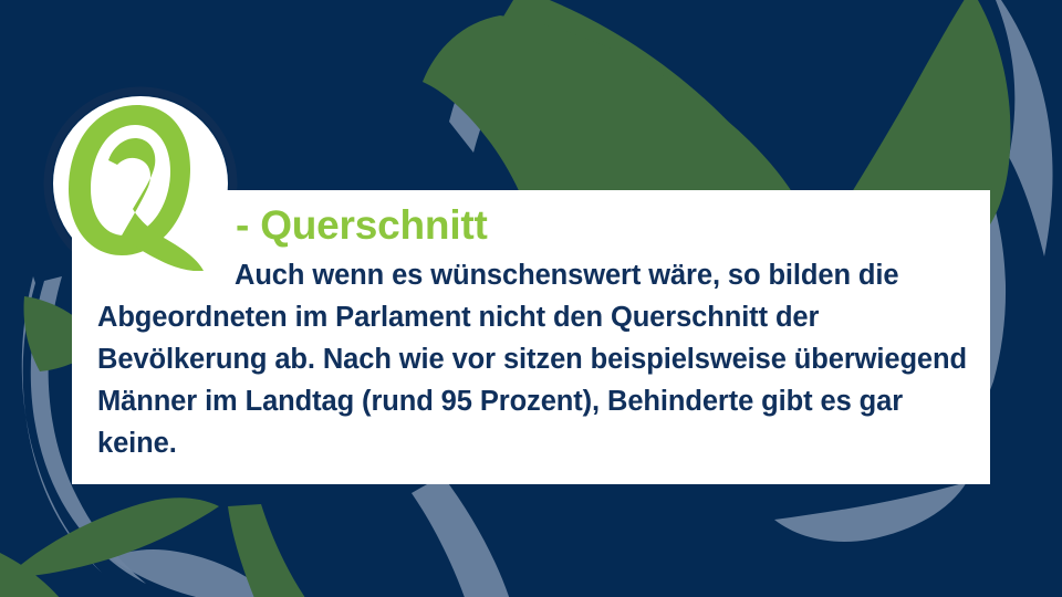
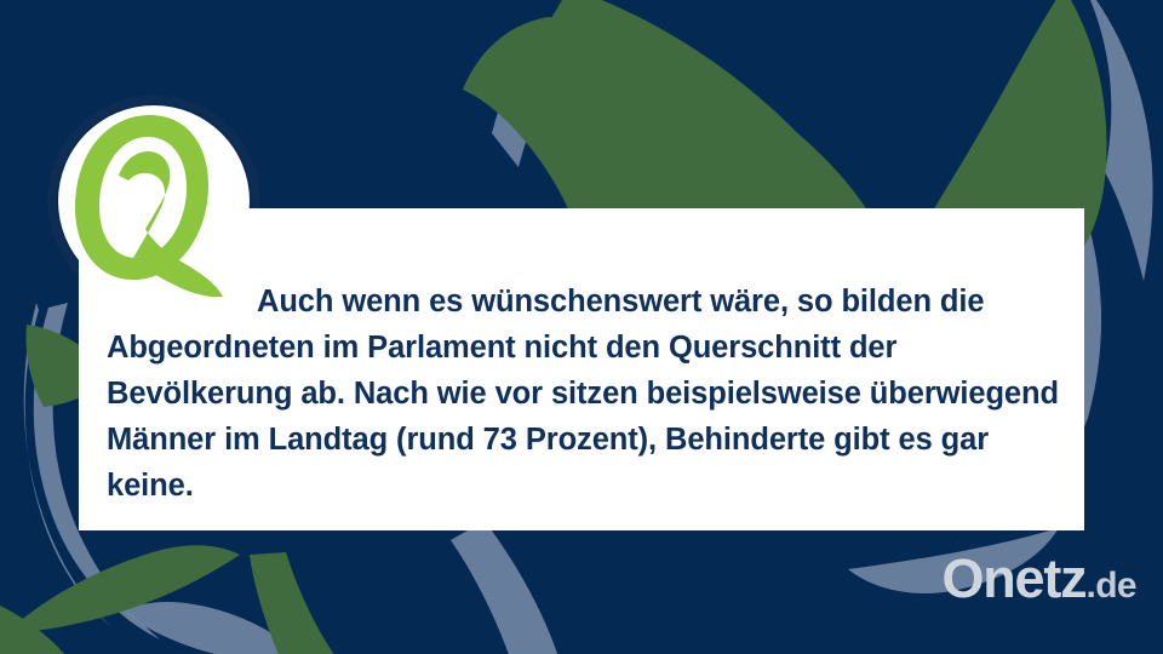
- - Querschnitt
- Auch wenn es wünschenswert wäre, so bilden die Abgeordneten im Parlament nicht den Querschnitt der Bevölkerung ab. Nach wie vor sitzen beispielsweise überwiegend Männer im Landtag (rund 95 Prozent), Behinderte gibt es gar keine.
+ Auch wenn es wünschenswert wäre, so bilden die Abgeordneten im Parlament nicht den Querschnitt der Bevölkerung ab. Nach wie vor sitzen beispielsweise überwiegend Männer im Landtag (rund 73 Prozent), Behinderte gibt es gar keine.
+ Onetz.de
